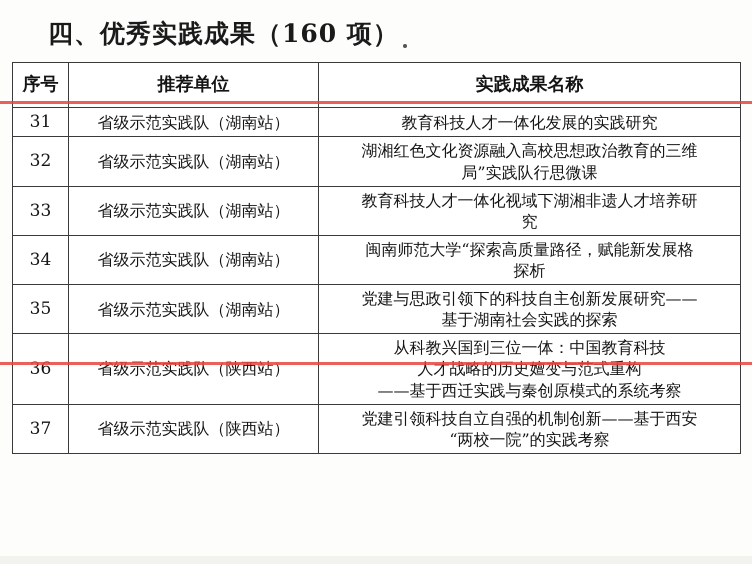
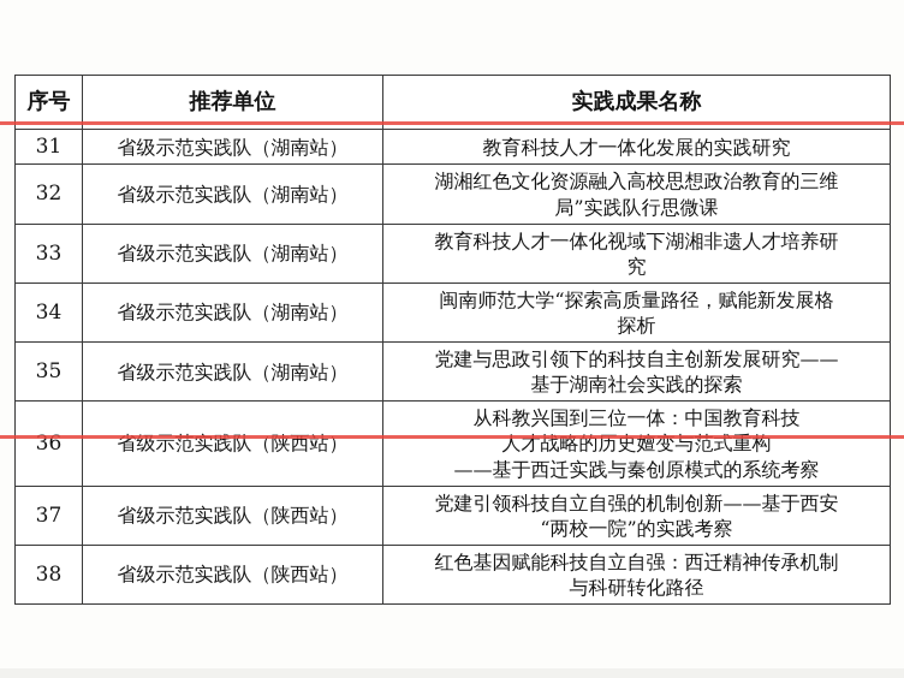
- 四、优秀实践成果（160 项）
  序号	推荐单位	实践成果名称
  31	省级示范实践队（湖南站）	教育科技人才一体化发展的实践研究
  32	省级示范实践队（湖南站）	湖湘红色文化资源融入高校思想政治教育的三维 局”实践队行思微课
  33	省级示范实践队（湖南站）	教育科技人才一体化视域下湖湘非遗人才培养研 究
  34	省级示范实践队（湖南站）	闽南师范大学“探索高质量路径，赋能新发展格 探析
  35	省级示范实践队（湖南站）	党建与思政引领下的科技自主创新发展研究—— 基于湖南社会实践的探索
  36	省级示范实践队（陕西站）	从科教兴国到三位一体：中国教育科技 人才战略的历史嬗变与范式重构 ——基于西迁实践与秦创原模式的系统考察
  37	省级示范实践队（陕西站）	党建引领科技自立自强的机制创新——基于西安 “两校一院”的实践考察
+ 38	省级示范实践队（陕西站）	红色基因赋能科技自立自强：西迁精神传承机制 与科研转化路径
